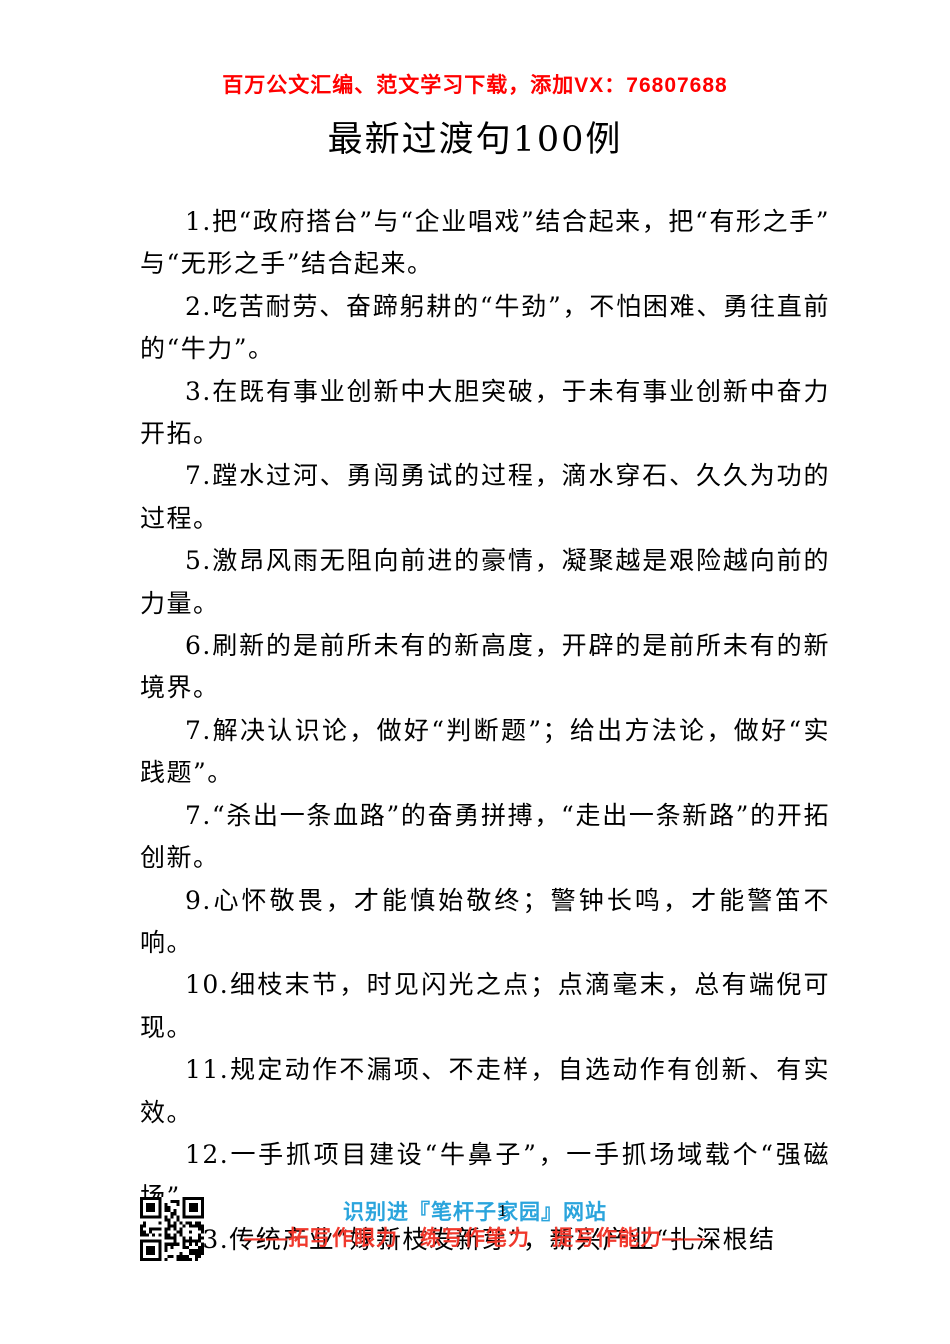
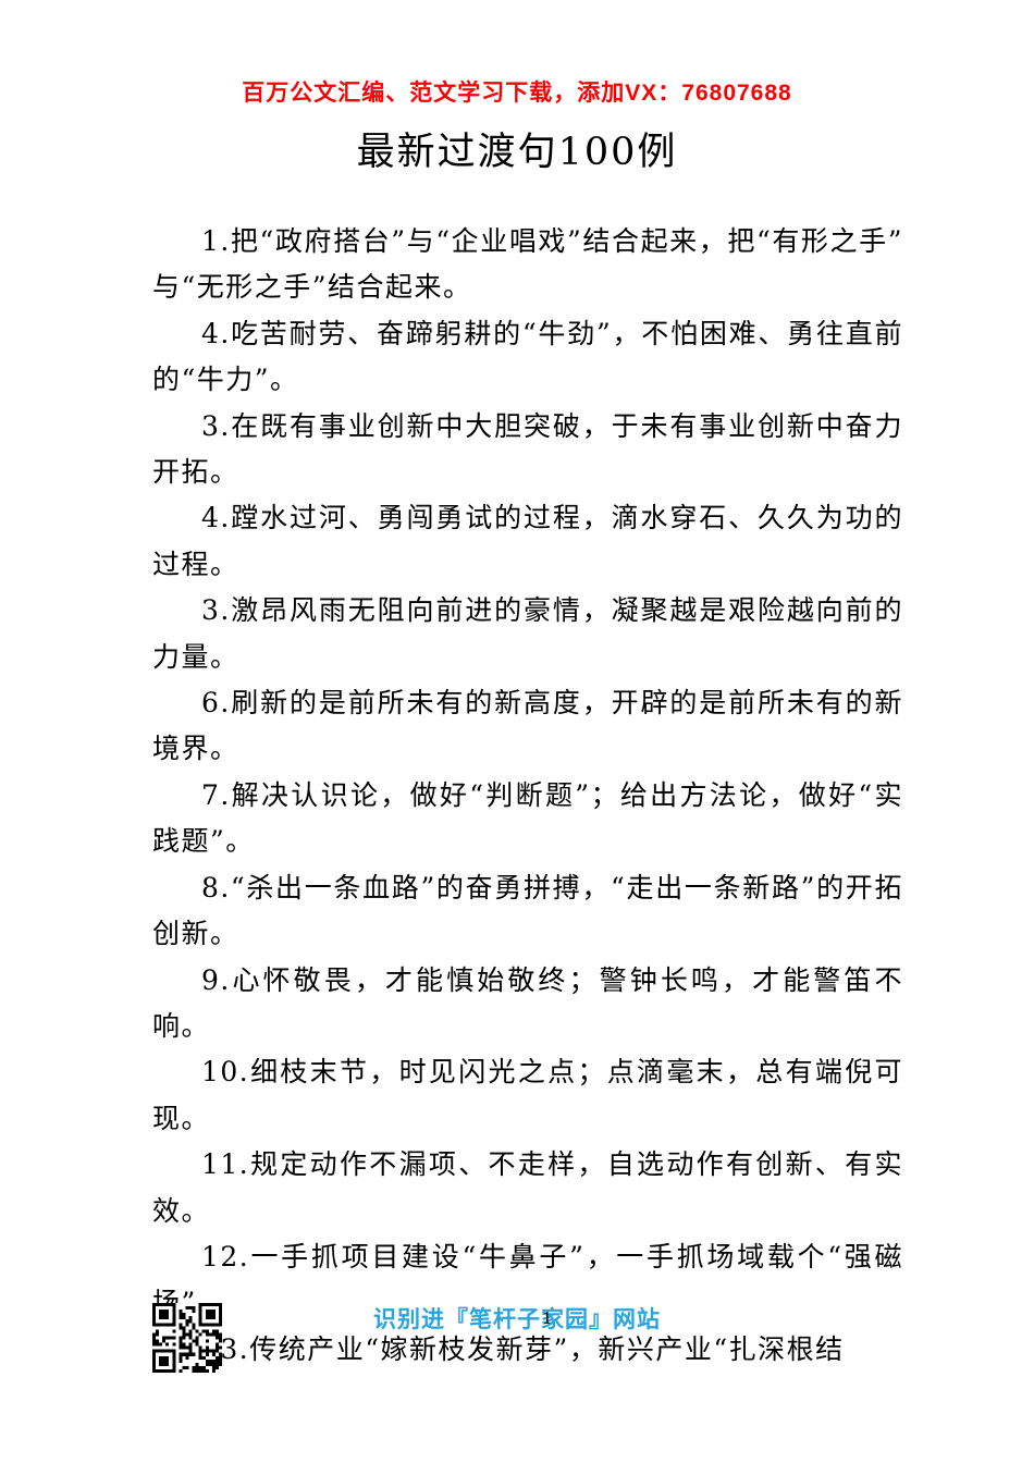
  百万公文汇编、范文学习下载，添加VX：76807688
  最新过渡句100例
  1.把“政府搭台”与“企业唱戏”结合起来，把“有形之手”与“无形之手”结合起来。
- 2.吃苦耐劳、奋蹄躬耕的“牛劲”，不怕困难、勇往直前的“牛力”。
+ 4.吃苦耐劳、奋蹄躬耕的“牛劲”，不怕困难、勇往直前的“牛力”。
  3.在既有事业创新中大胆突破，于未有事业创新中奋力开拓。
- 7.蹚水过河、勇闯勇试的过程，滴水穿石、久久为功的过程。
+ 4.蹚水过河、勇闯勇试的过程，滴水穿石、久久为功的过程。
- 5.激昂风雨无阻向前进的豪情，凝聚越是艰险越向前的力量。
+ 3.激昂风雨无阻向前进的豪情，凝聚越是艰险越向前的力量。
  6.刷新的是前所未有的新高度，开辟的是前所未有的新境界。
  7.解决认识论，做好“判断题”；给出方法论，做好“实践题”。
- 7.“杀出一条血路”的奋勇拼搏，“走出一条新路”的开拓创新。
+ 8.“杀出一条血路”的奋勇拼搏，“走出一条新路”的开拓创新。
  9.心怀敬畏，才能慎始敬终；警钟长鸣，才能警笛不响。
  10.细枝末节，时见闪光之点；点滴毫末，总有端倪可现。
  11.规定动作不漏项、不走样，自选动作有创新、有实效。
  12.一手抓项目建设“牛鼻子”，一手抓场域载个“强磁场”。
  3.传统产业“嫁新枝发新芽”，新兴产业“扎深根结
  识别进『笔杆子家园』网站
- ——拓写作眼力 练写作笔力 提写作能力——
  1
